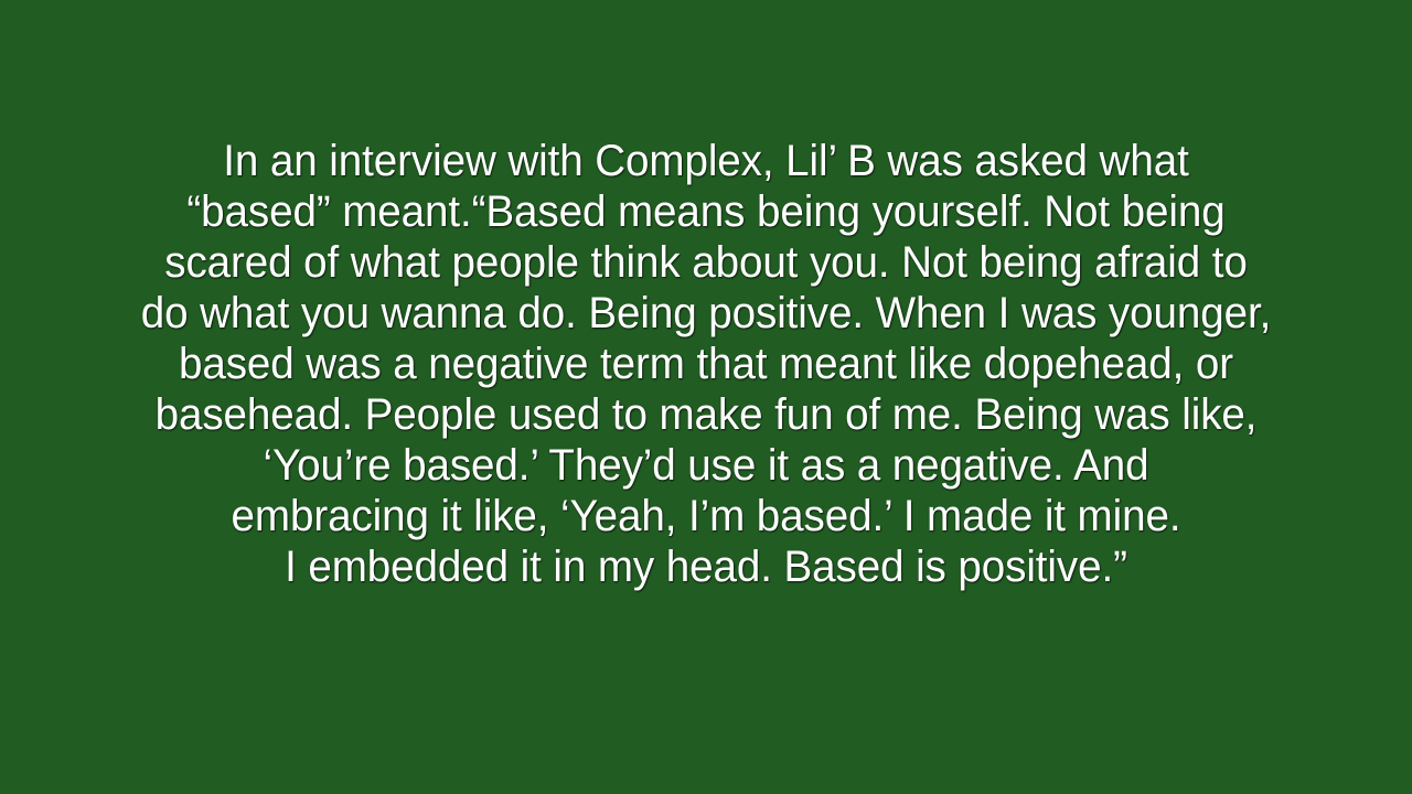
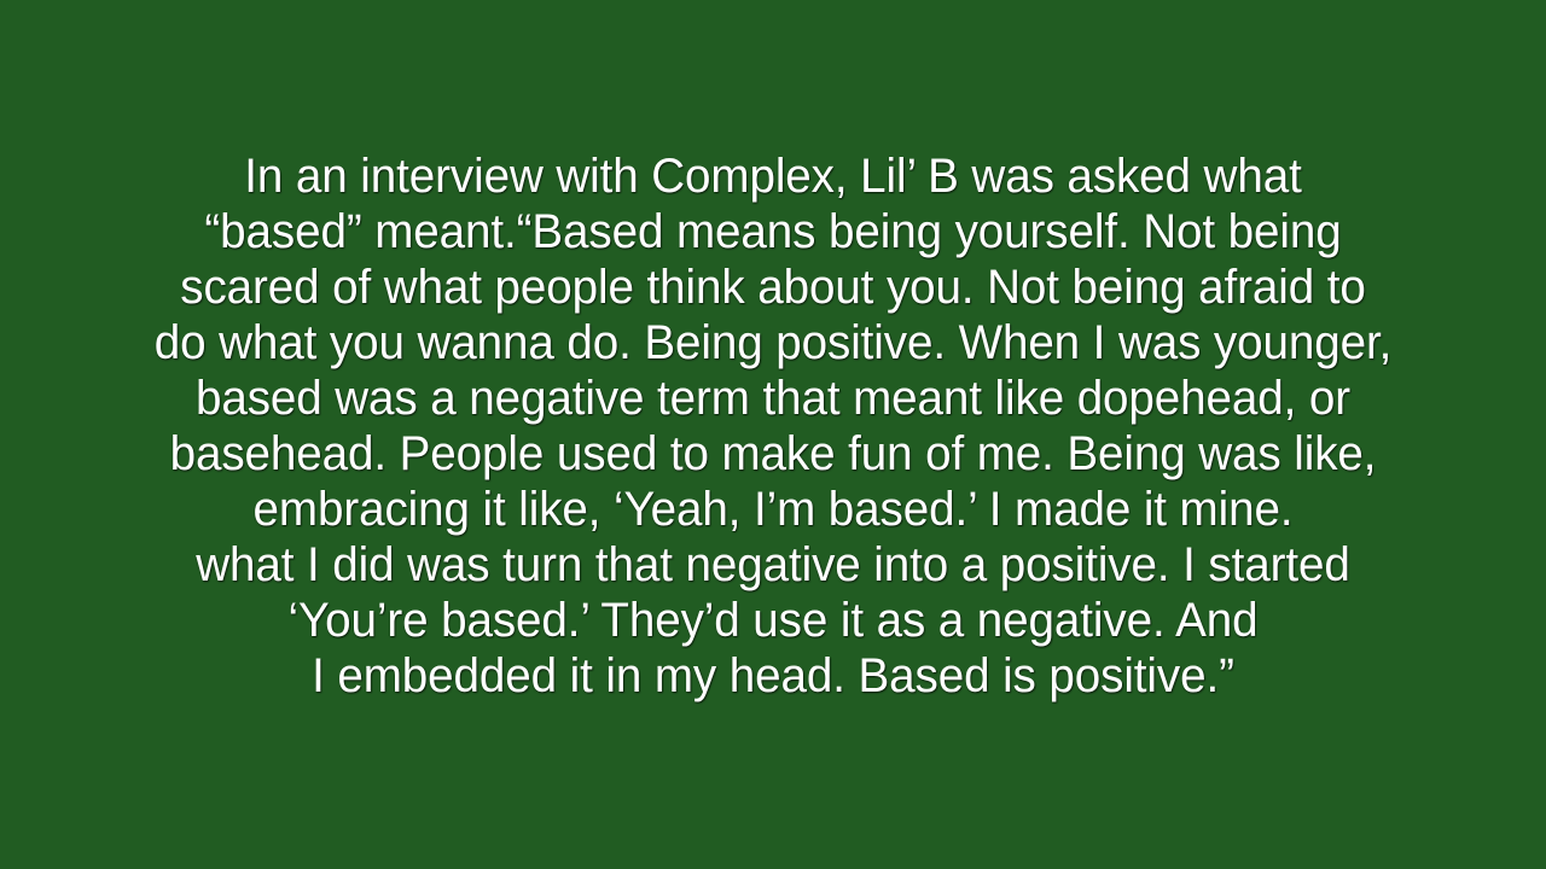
  In an interview with Complex, Lil’ B was asked what
  “based” meant.“Based means being yourself. Not being
  scared of what people think about you. Not being afraid to
  do what you wanna do. Being positive. When I was younger,
  based was a negative term that meant like dopehead, or
  basehead. People used to make fun of me. Being was like,
- ‘You’re based.’ They’d use it as a negative. And
+ embracing it like, ‘Yeah, I’m based.’ I made it mine.
+ what I did was turn that negative into a positive. I started
- embracing it like, ‘Yeah, I’m based.’ I made it mine.
+ ‘You’re based.’ They’d use it as a negative. And
  I embedded it in my head. Based is positive.”
